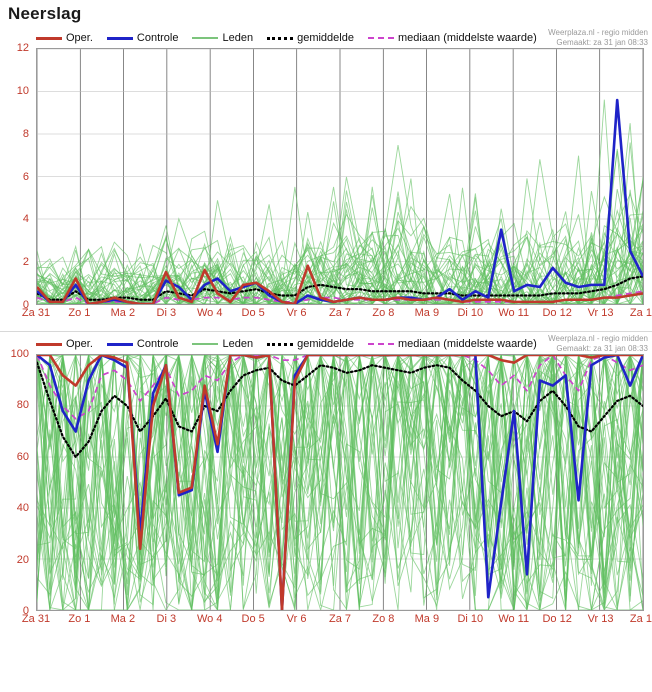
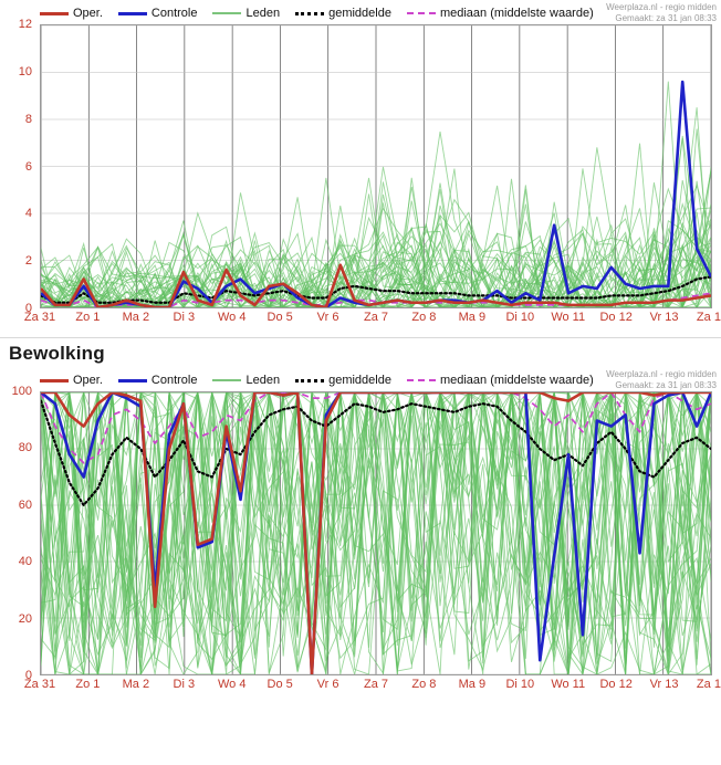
- Neerslag
  Oper.
  Controle
  Leden
  gemiddelde
  mediaan (middelste waarde)
  Weerplaza.nl - regio midden
  Gemaakt: za 31 jan 08:33
  0
  2
  4
  6
  8
  10
  12
  Za 31
  Zo 1
  Ma 2
  Di 3
  Wo 4
  Do 5
  Vr 6
  Za 7
  Zo 8
  Ma 9
  Di 10
  Wo 11
  Do 12
  Vr 13
  Za 1
+ Bewolking
  Oper.
  Controle
  Leden
  gemiddelde
  mediaan (middelste waarde)
  Weerplaza.nl - regio midden
  Gemaakt: za 31 jan 08:33
  0
  20
  40
  60
  80
  100
  Za 31
  Zo 1
  Ma 2
  Di 3
  Wo 4
  Do 5
  Vr 6
  Za 7
  Zo 8
  Ma 9
  Di 10
  Wo 11
  Do 12
  Vr 13
  Za 1
